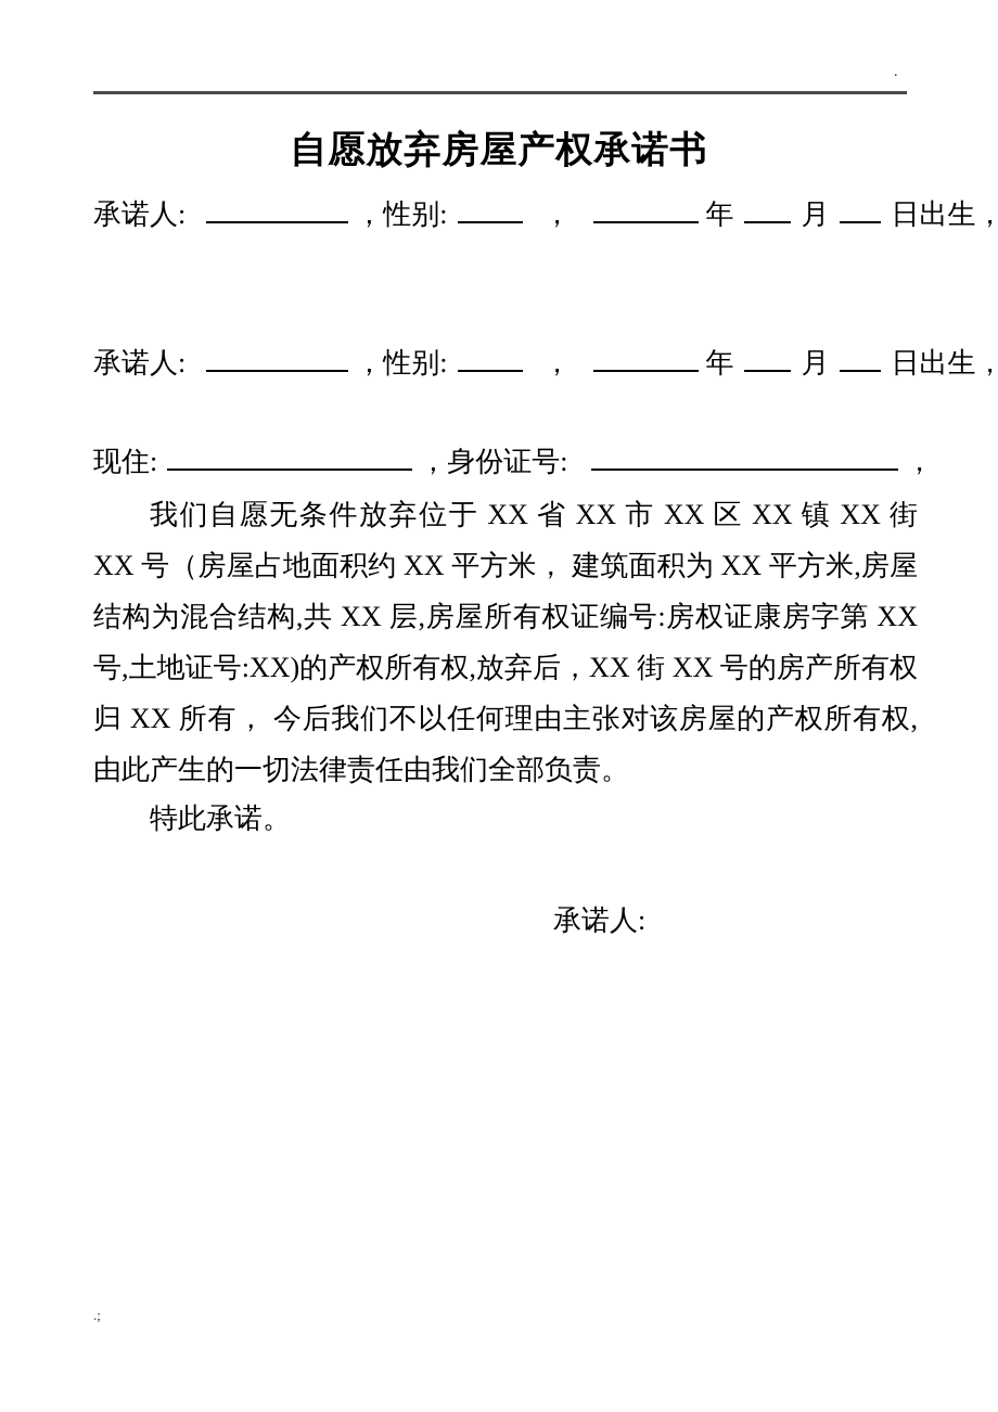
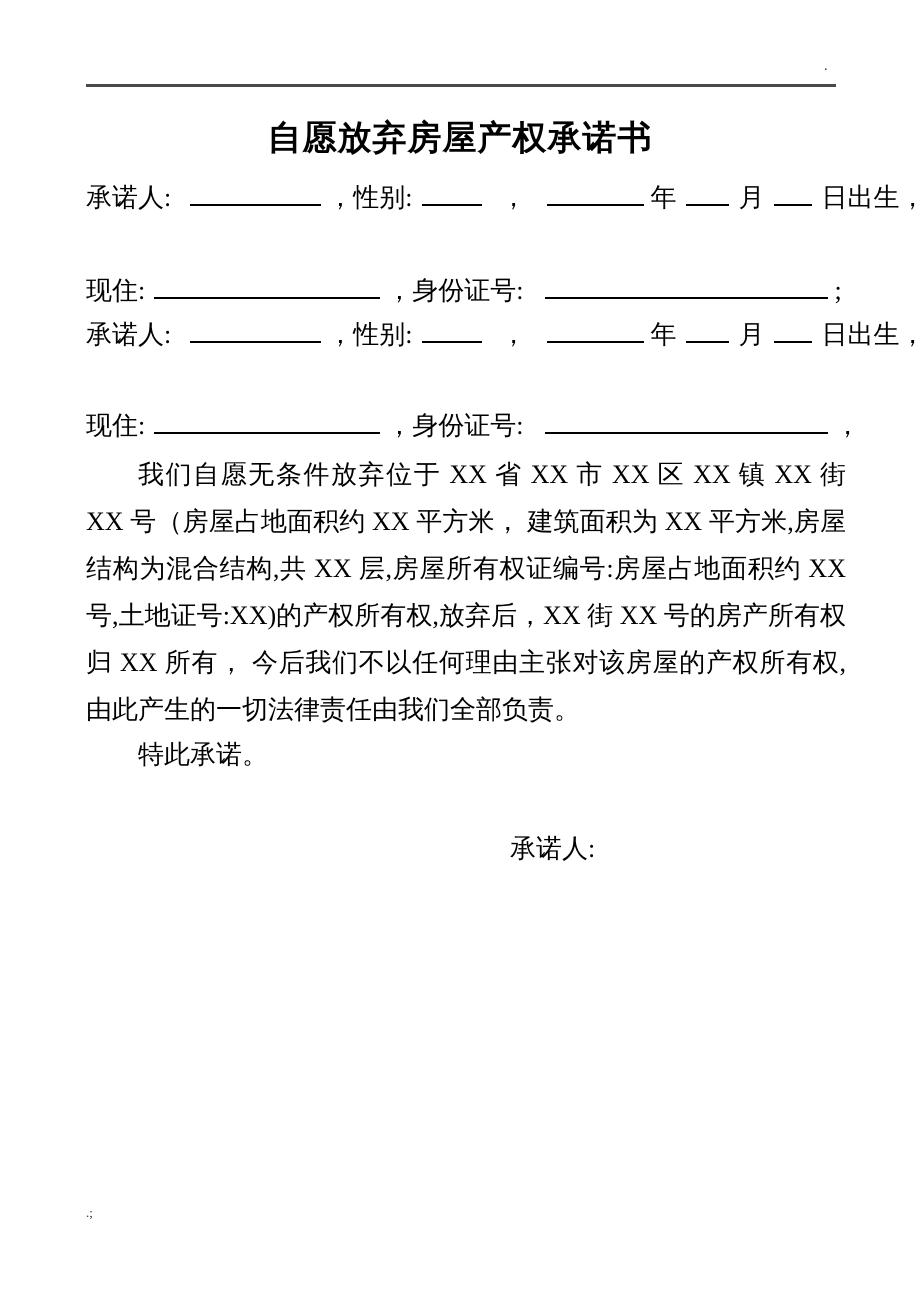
  .
  自愿放弃房屋产权承诺书
  承诺人: ，性别: ， 年 月 日出生，
+ 现住: ，身份证号: ;
  承诺人: ，性别: ， 年 月 日出生，
  现住: ，身份证号: ，
- 我们自愿无条件放弃位于 XX 省 XX 市 XX 区 XX 镇 XX 街 XX 号（房屋占地面积约 XX 平方米， 建筑面积为 XX 平方米,房屋结构为混合结构,共 XX 层,房屋所有权证编号:房权证康房字第 XX 号,土地证号:XX)的产权所有权,放弃后，XX 街 XX 号的房产所有权归 XX 所有， 今后我们不以任何理由主张对该房屋的产权所有权,由此产生的一切法律责任由我们全部负责。
+ 我们自愿无条件放弃位于 XX 省 XX 市 XX 区 XX 镇 XX 街 XX 号（房屋占地面积约 XX 平方米， 建筑面积为 XX 平方米,房屋结构为混合结构,共 XX 层,房屋所有权证编号:房屋占地面积约 XX 号,土地证号:XX)的产权所有权,放弃后，XX 街 XX 号的房产所有权归 XX 所有， 今后我们不以任何理由主张对该房屋的产权所有权,由此产生的一切法律责任由我们全部负责。
  特此承诺。
  承诺人:
  .;
